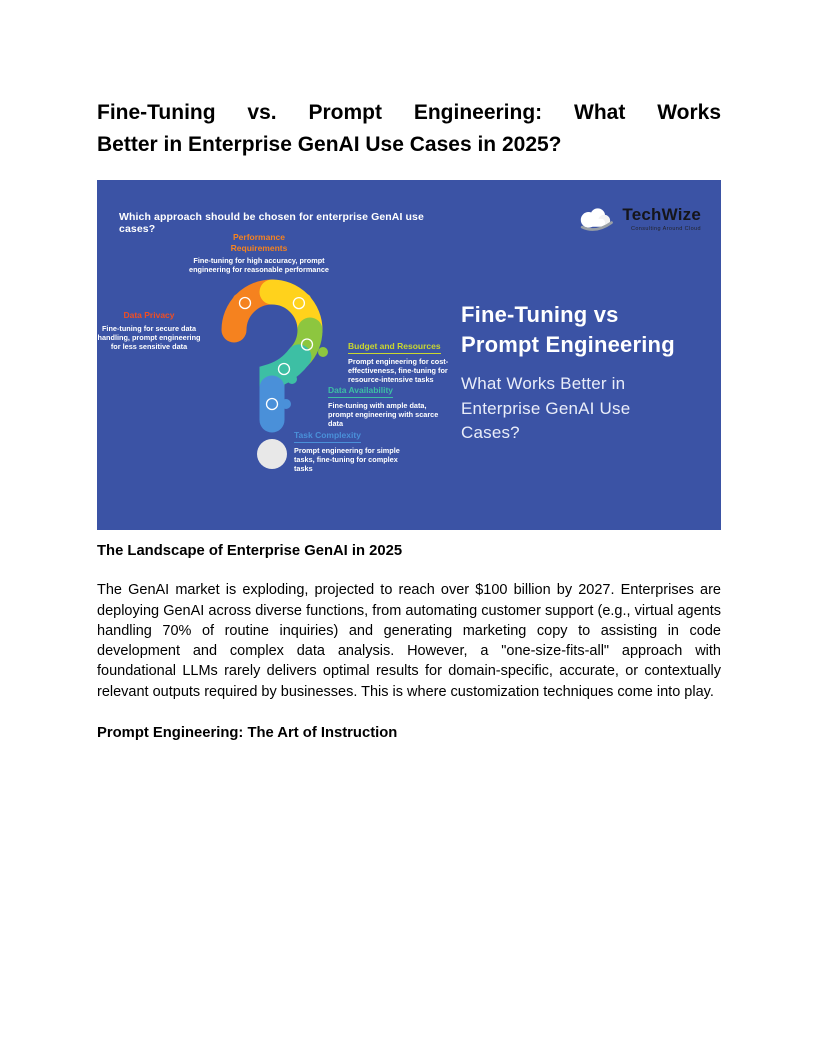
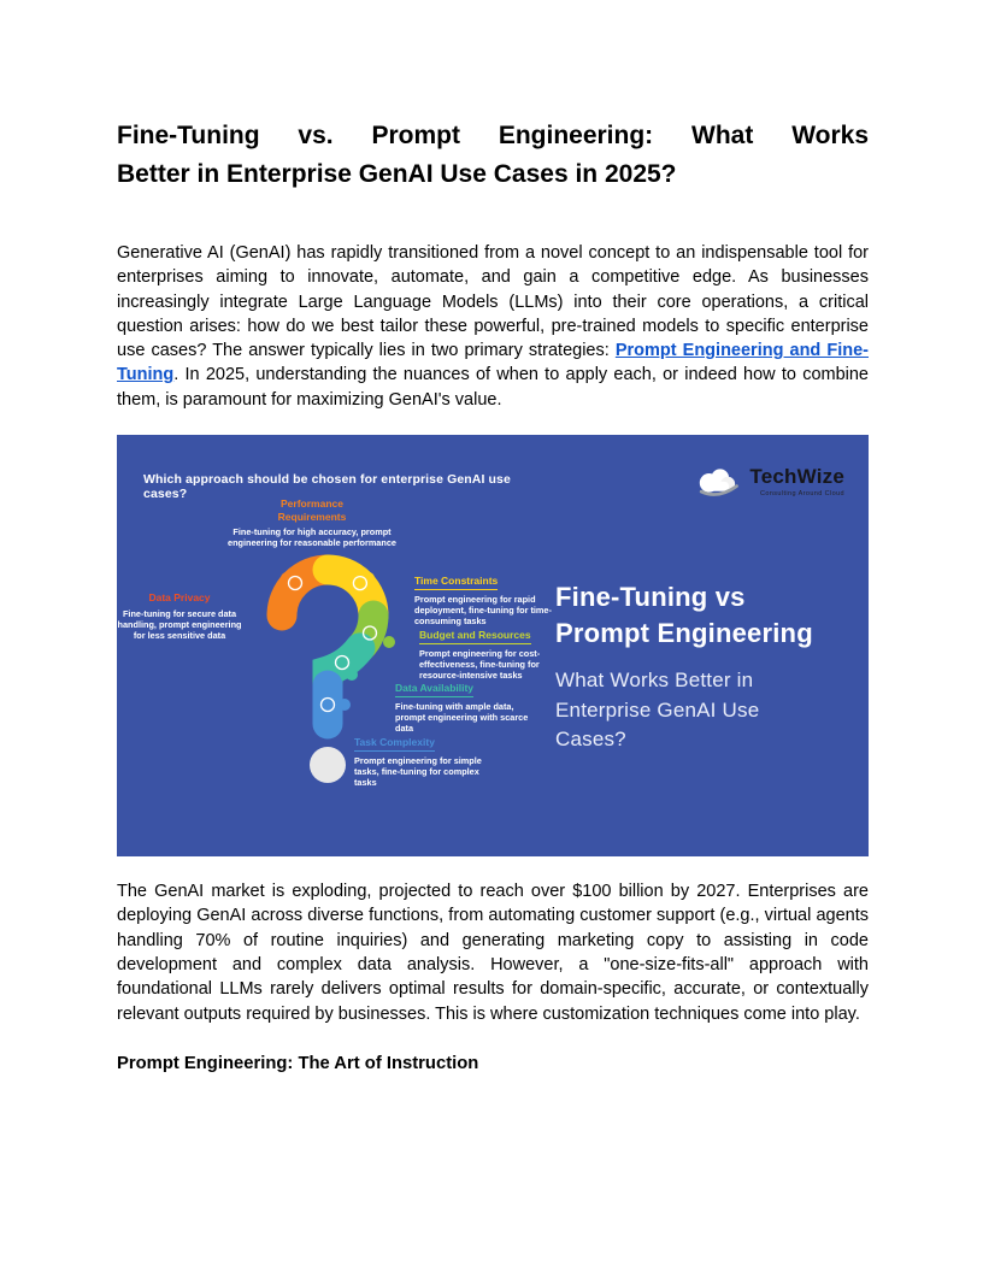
  Fine-Tuning vs. Prompt Engineering: What Works
  Better in Enterprise GenAI Use Cases in 2025?
+ Generative AI (GenAI) has rapidly transitioned from a novel concept to an indispensable tool for enterprises aiming to innovate, automate, and gain a competitive edge. As businesses increasingly integrate Large Language Models (LLMs) into their core operations, a critical question arises: how do we best tailor these powerful, pre-trained models to specific enterprise use cases? The answer typically lies in two primary strategies: Prompt Engineering and Fine-Tuning. In 2025, understanding the nuances of when to apply each, or indeed how to combine them, is paramount for maximizing GenAI's value.
  Which approach should be chosen for enterprise GenAI use cases?
  TechWize
  Performance Requirements
  Fine-tuning for high accuracy, prompt engineering for reasonable performance
  Data Privacy
  Fine-tuning for secure data handling, prompt engineering for less sensitive data
+ Time Constraints
+ Prompt engineering for rapid deployment, fine-tuning for time-consuming tasks
  Budget and Resources
  Prompt engineering for cost-effectiveness, fine-tuning for resource-intensive tasks
  Data Availability
  Fine-tuning with ample data, prompt engineering with scarce data
  Task Complexity
  Prompt engineering for simple tasks, fine-tuning for complex tasks
  Fine-Tuning vs
  Prompt Engineering
  What Works Better in Enterprise GenAI Use Cases?
- The Landscape of Enterprise GenAI in 2025
  The GenAI market is exploding, projected to reach over $100 billion by 2027. Enterprises are deploying GenAI across diverse functions, from automating customer support (e.g., virtual agents handling 70% of routine inquiries) and generating marketing copy to assisting in code development and complex data analysis. However, a "one-size-fits-all" approach with foundational LLMs rarely delivers optimal results for domain-specific, accurate, or contextually relevant outputs required by businesses. This is where customization techniques come into play.
  Prompt Engineering: The Art of Instruction
